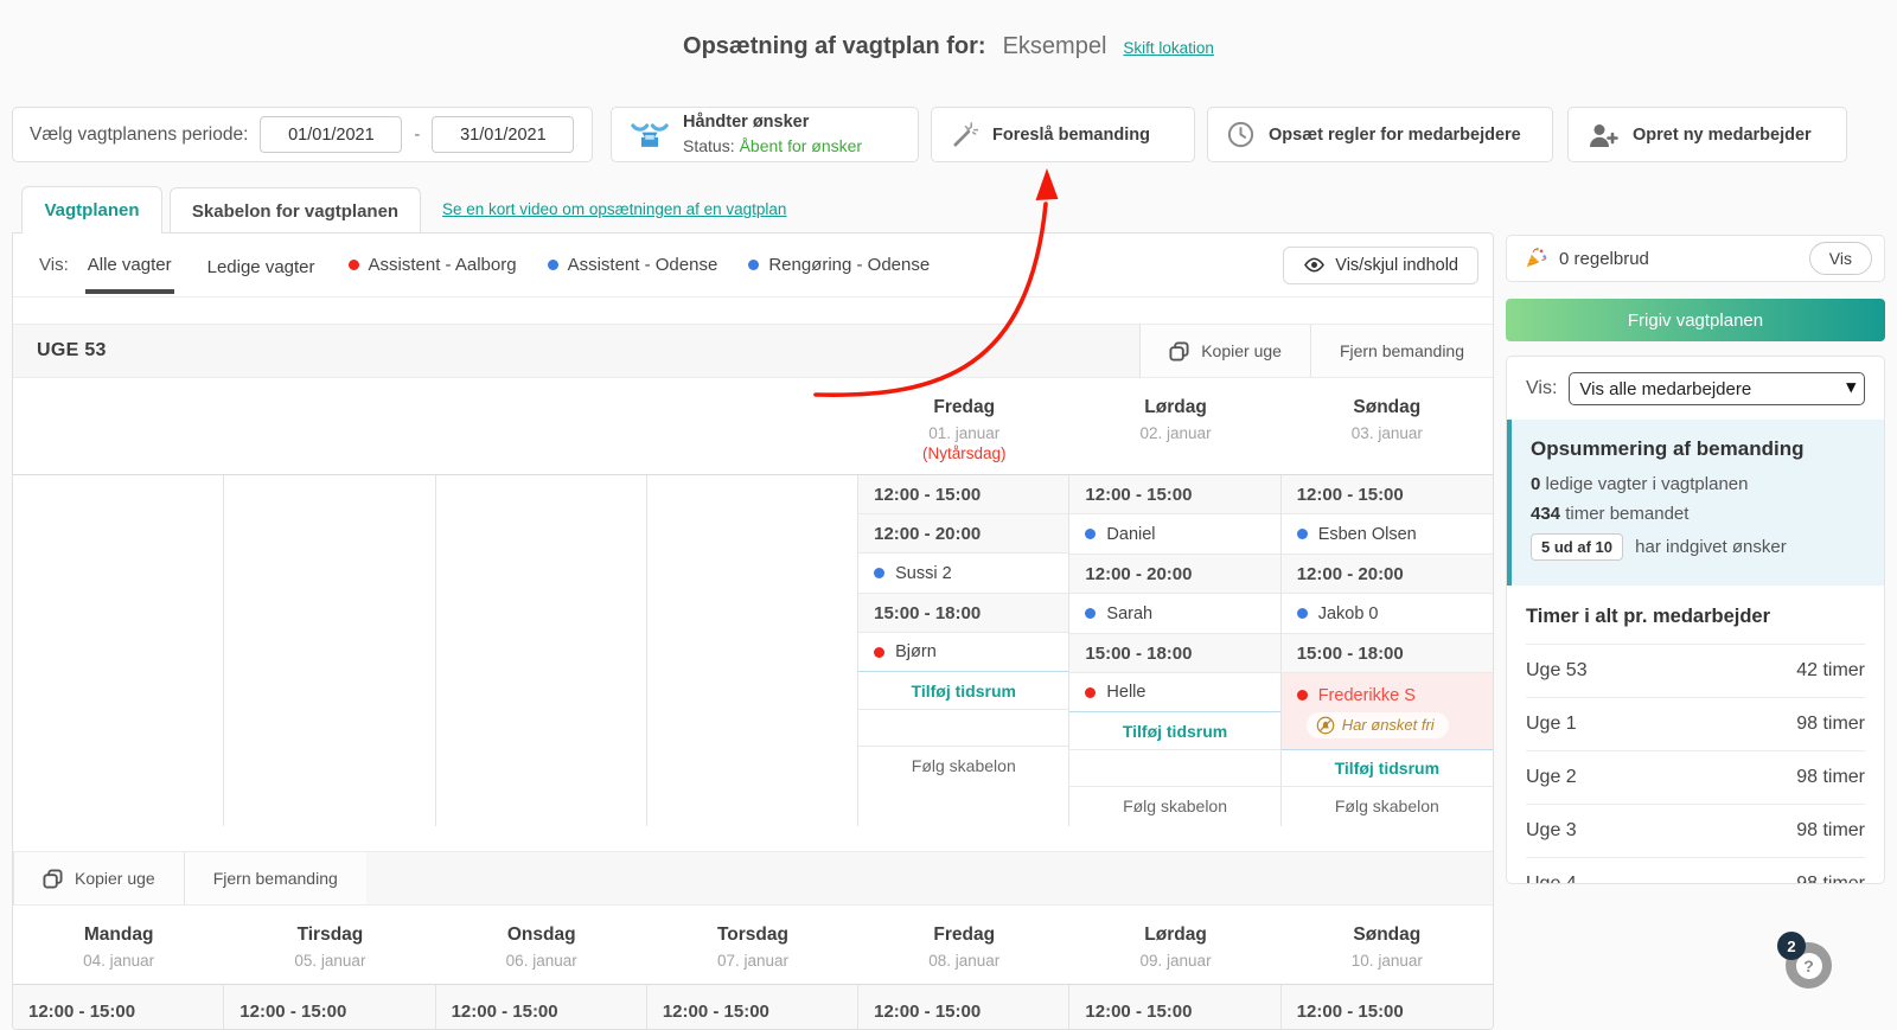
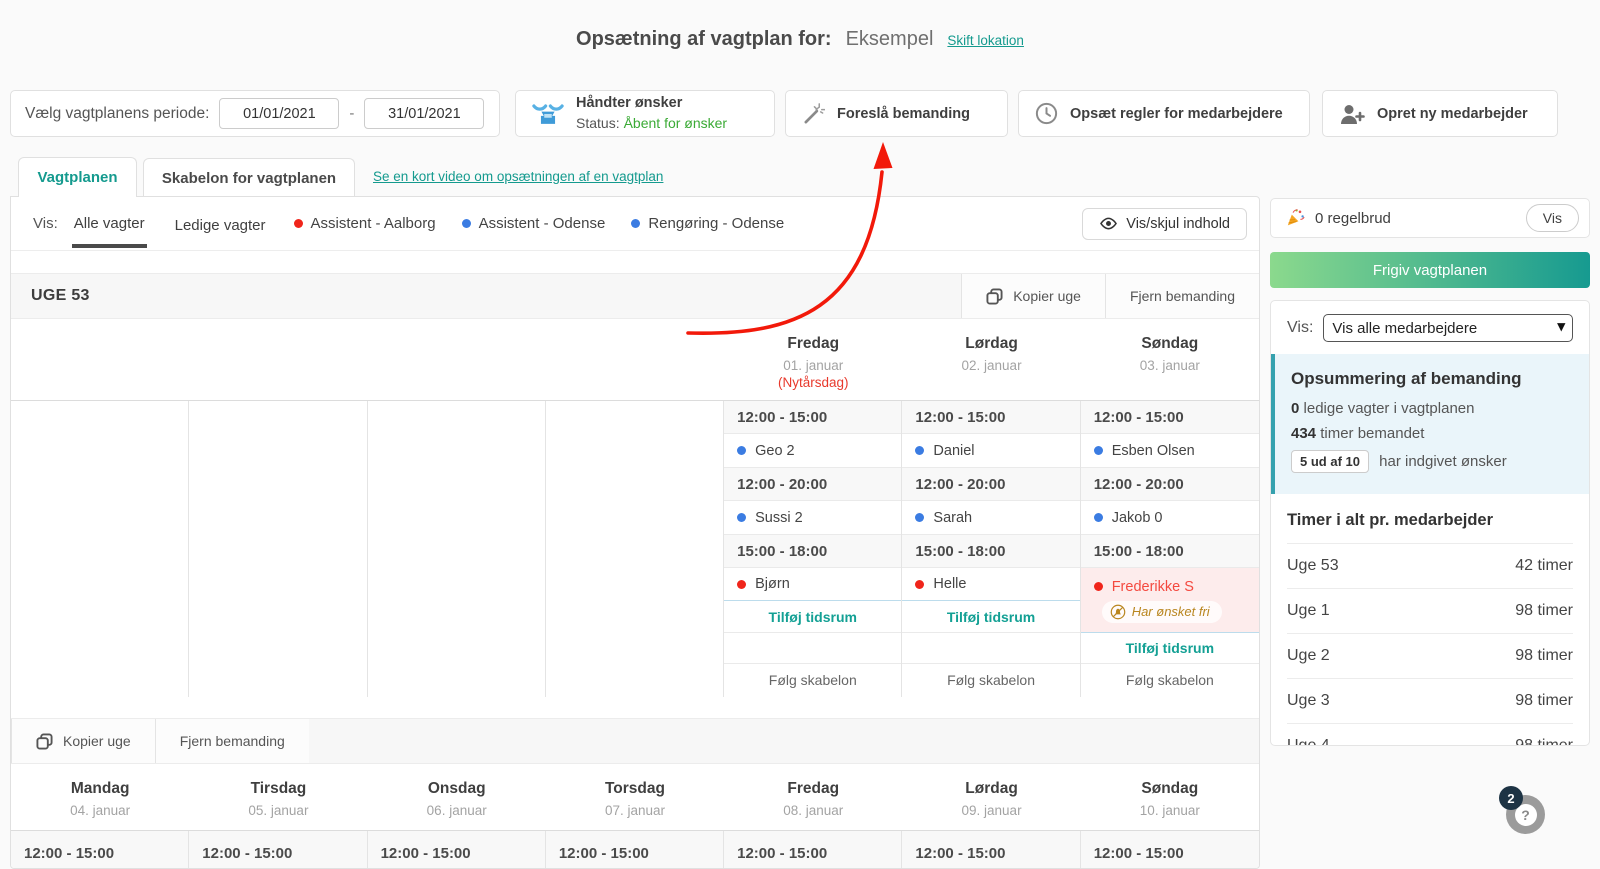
  Opsætning af vagtplan for:
  Eksempel
  Skift lokation
  Vælg vagtplanens periode:
  01/01/2021
  -
  31/01/2021
  Håndter ønsker
  Status: Åbent for ønsker
  Foreslå bemanding
  Opsæt regler for medarbejdere
  Opret ny medarbejder
  Vagtplanen
  Skabelon for vagtplanen
  Se en kort video om opsætningen af en vagtplan
  Vis:
  Alle vagter
  Ledige vagter
  Assistent - Aalborg
  Assistent - Odense
  Rengøring - Odense
  Vis/skjul indhold
  UGE 53
  Kopier uge
  Fjern bemanding
  Fredag
  01. januar
  (Nytårsdag)
  Lørdag
  02. januar
  Søndag
  03. januar
  12:00 - 15:00
+ Geo 2
  12:00 - 20:00
  Sussi 2
  15:00 - 18:00
  Bjørn
  Tilføj tidsrum
  Følg skabelon
  12:00 - 15:00
  Daniel
  12:00 - 20:00
  Sarah
  15:00 - 18:00
  Helle
  Tilføj tidsrum
  Følg skabelon
  12:00 - 15:00
  Esben Olsen
  12:00 - 20:00
  Jakob 0
  15:00 - 18:00
  Frederikke S
  Har ønsket fri
  Tilføj tidsrum
  Følg skabelon
  Kopier uge
  Fjern bemanding
  Mandag
  04. januar
  Tirsdag
  05. januar
  Onsdag
  06. januar
  Torsdag
  07. januar
  Fredag
  08. januar
  Lørdag
  09. januar
  Søndag
  10. januar
  12:00 - 15:00
  12:00 - 15:00
  12:00 - 15:00
  12:00 - 15:00
  12:00 - 15:00
  12:00 - 15:00
  12:00 - 15:00
  0 regelbrud
  Vis
  Frigiv vagtplanen
  Vis:
  Vis alle medarbejdere
  ▾
  Opsummering af bemanding
  0 ledige vagter i vagtplanen
  434 timer bemandet
  5 ud af 10 har indgivet ønsker
  Timer i alt pr. medarbejder
  Uge 53
  42 timer
  Uge 1
  98 timer
  Uge 2
  98 timer
  Uge 3
  98 timer
  ?
  2
